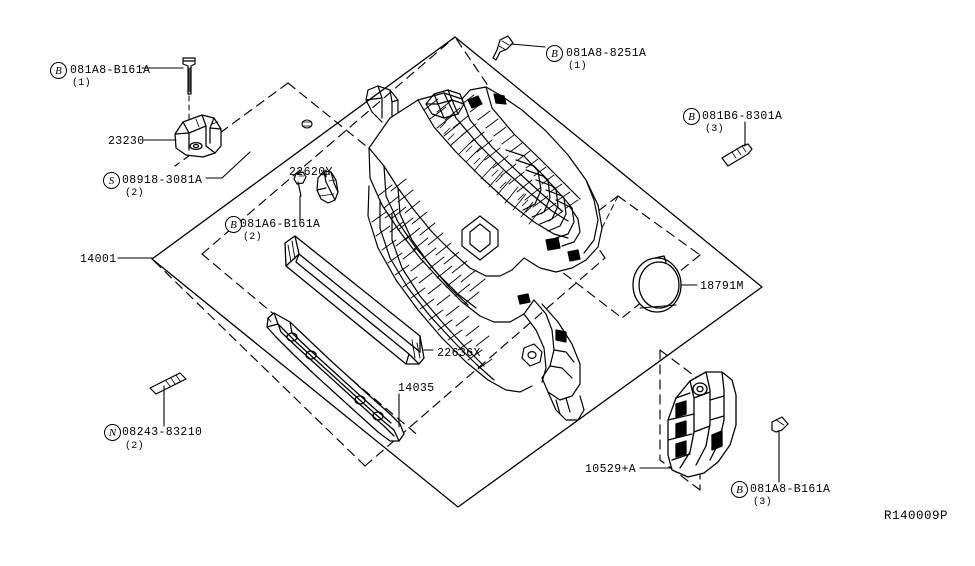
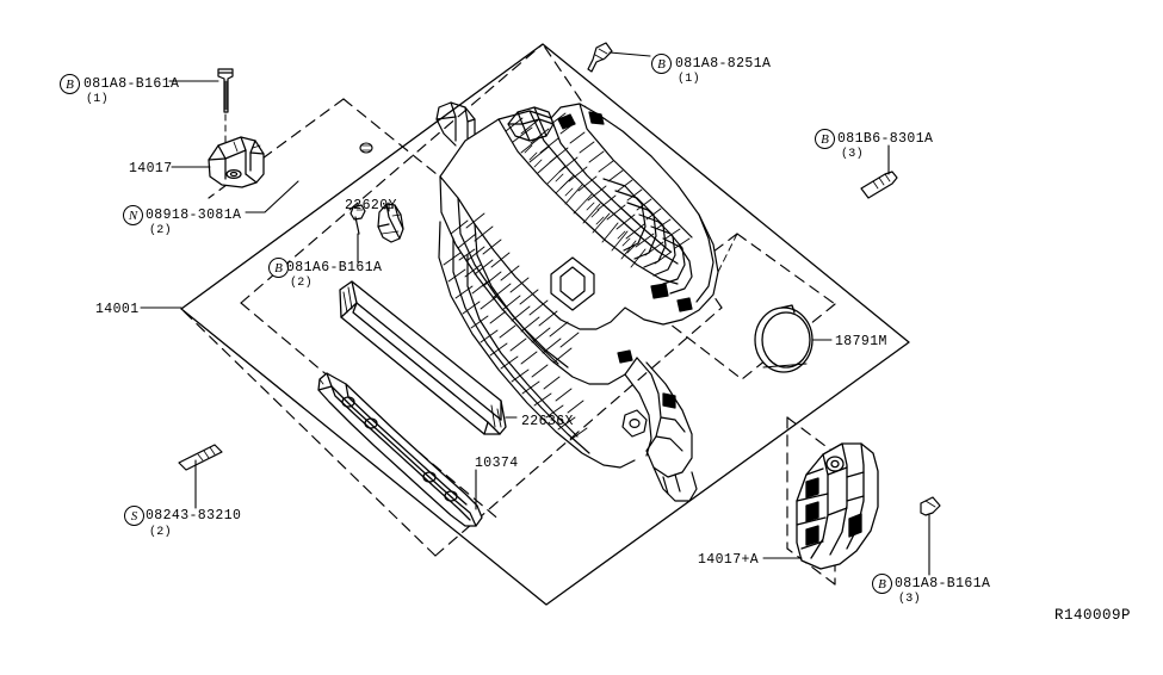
  B
  081A8-B161A
  (1)
- 23230
+ 14017
- S
+ N
  08918-3081A
  (2)
  22620Y
  B
  081A6-B161A
  (2)
  14001
- N
+ S
  08243-83210
  (2)
  B
  081A8-8251A
  (1)
  B
  081B6-8301A
  (3)
  18791M
  22636X
- 14035
+ 10374
- 10529+A
+ 14017+A
  B
  081A8-B161A
  (3)
  R140009P
